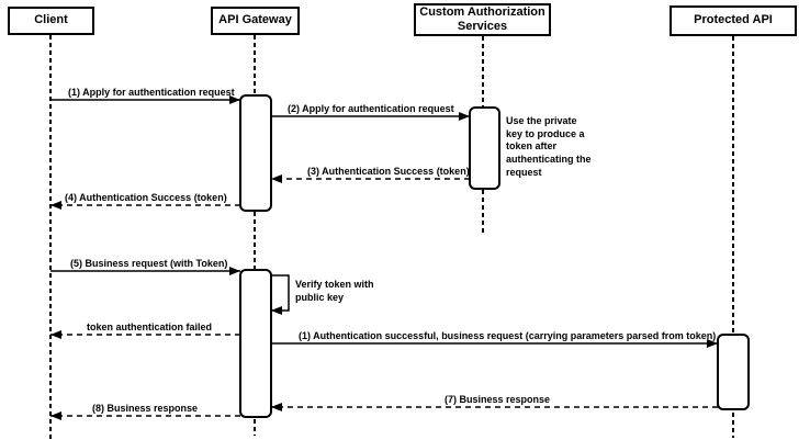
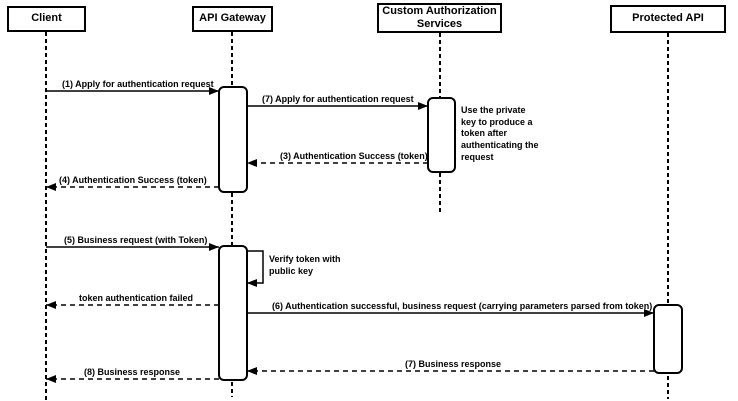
  Client
  API Gateway
  Custom Authorization Services
  Protected API
  (1) Apply for authentication request
- (2) Apply for authentication request
+ (7) Apply for authentication request
  (3) Authentication Success (token)
  (4) Authentication Success (token)
  (5) Business request (with Token)
  Verify token with public key
  token authentication failed
- (1) Authentication successful, business request (carrying parameters parsed from token)
+ (6) Authentication successful, business request (carrying parameters parsed from token)
  (7) Business response
  (8) Business response
  Use the private key to produce a token after authenticating the request
